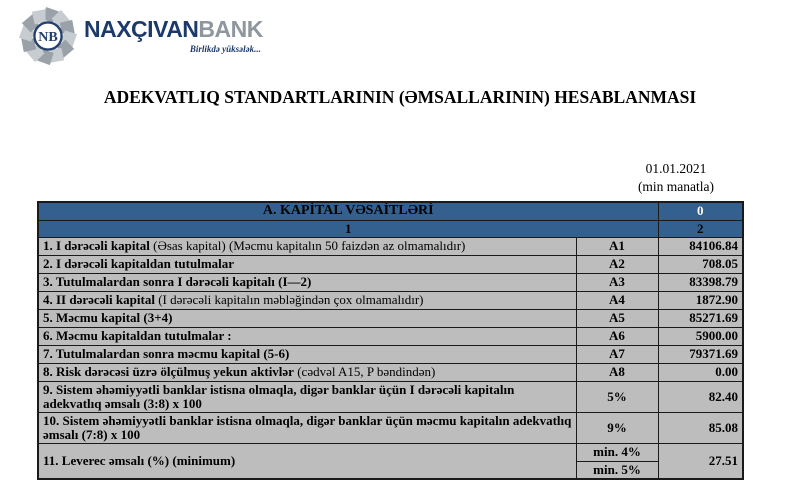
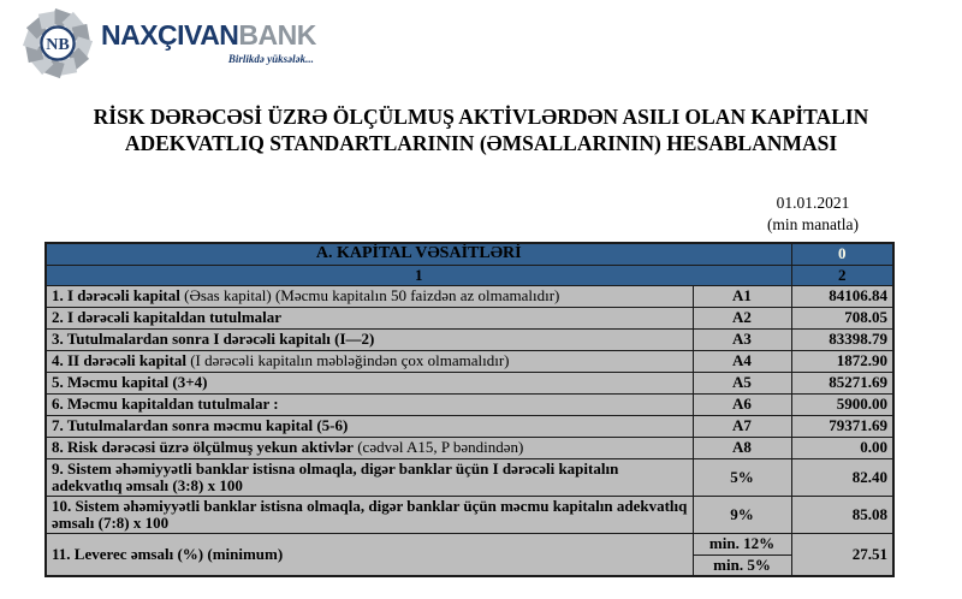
  NB
  NAXÇIVANBANK
  Birlikdə yüksələk...
+ RİSK DƏRƏCƏSİ ÜZRƏ ÖLÇÜLMUŞ AKTİVLƏRDƏN ASILI OLAN KAPİTALIN
  ADEKVATLIQ STANDARTLARININ (ƏMSALLARININ) HESABLANMASI
  01.01.2021
  (min manatla)
  A. KAPİTAL VƏSAİTLƏRİ	0
  1	2
  1. I dərəcəli kapital (Əsas kapital) (Məcmu kapitalın 50 faizdən az olmamalıdır)	A1	84106.84
  2. I dərəcəli kapitaldan tutulmalar	A2	708.05
  3. Tutulmalardan sonra I dərəcəli kapitalı (I—2)	A3	83398.79
  4. II dərəcəli kapital (I dərəcəli kapitalın məbləğindən çox olmamalıdır)	A4	1872.90
  5. Məcmu kapital (3+4)	A5	85271.69
  6. Məcmu kapitaldan tutulmalar :	A6	5900.00
  7. Tutulmalardan sonra məcmu kapital (5-6)	A7	79371.69
  8. Risk dərəcəsi üzrə ölçülmuş yekun aktivlər (cədvəl A15, P bəndindən)	A8	0.00
  9. Sistem əhəmiyyətli banklar istisna olmaqla, digər banklar üçün I dərəcəli kapitalın adekvatlıq əmsalı (3:8) x 100	5%	82.40
  10. Sistem əhəmiyyətli banklar istisna olmaqla, digər banklar üçün məcmu kapitalın adekvatlıq əmsalı (7:8) x 100	9%	85.08
- 11. Leverec əmsalı (%) (minimum)	min. 4%	27.51
+ 11. Leverec əmsalı (%) (minimum)	min. 12%	27.51
  min. 5%
